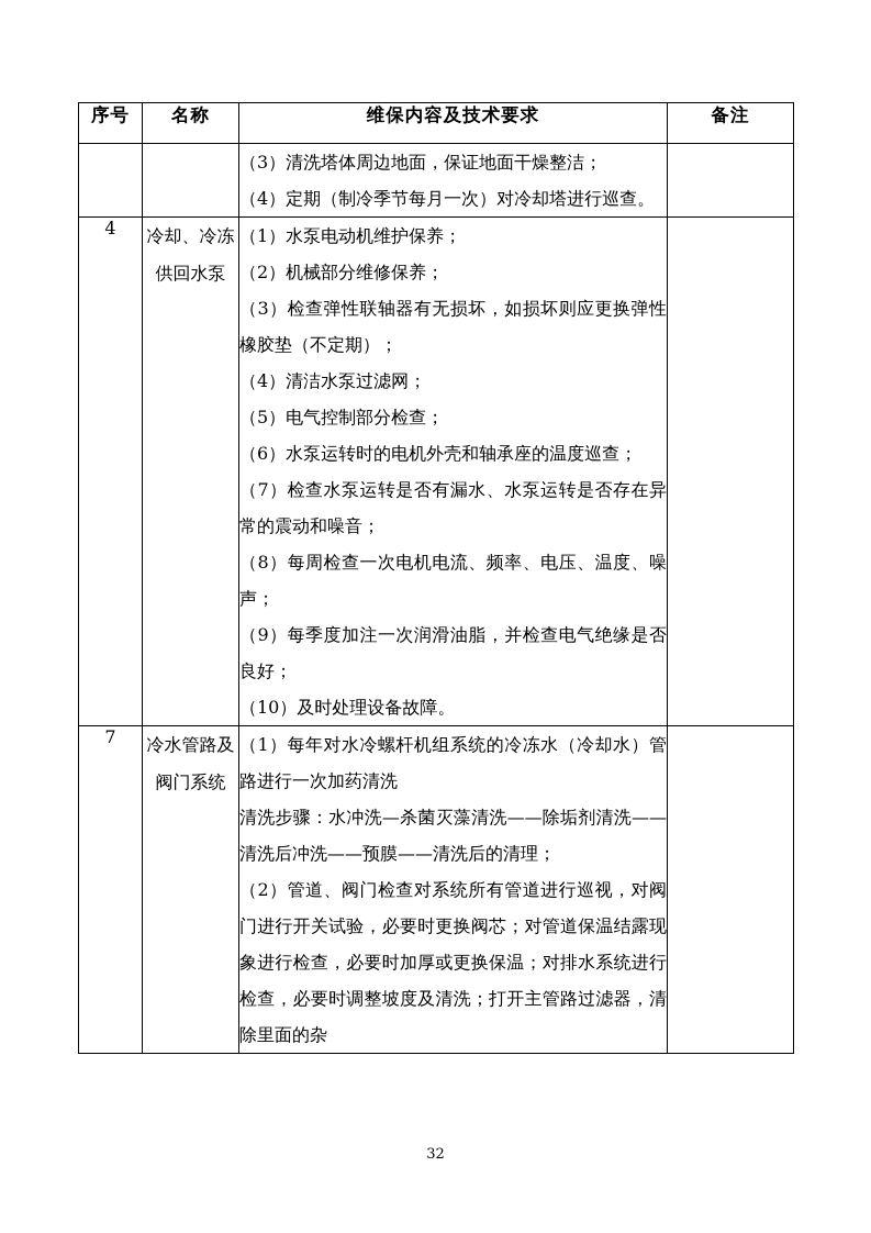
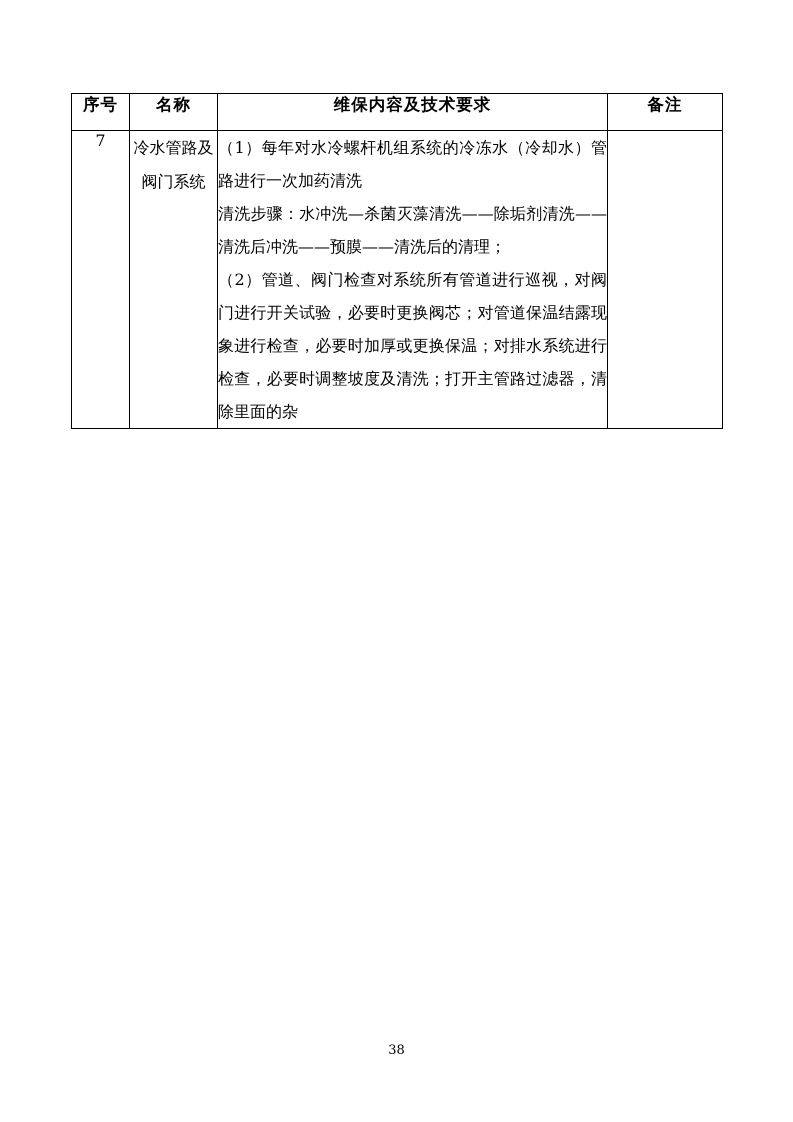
  序号	名称	维保内容及技术要求	备注
- 		（3）清洗塔体周边地面，保证地面干燥整洁； （4）定期（制冷季节每月一次）对冷却塔进行巡查。
- 4	冷却、冷冻供回水泵	（1）水泵电动机维护保养； （2）机械部分维修保养； （3）检查弹性联轴器有无损坏，如损坏则应更换弹性橡胶垫（不定期）； （4）清洁水泵过滤网； （5）电气控制部分检查； （6）水泵运转时的电机外壳和轴承座的温度巡查； （7）检查水泵运转是否有漏水、水泵运转是否存在异常的震动和噪音； （8）每周检查一次电机电流、频率、电压、温度、噪声； （9）每季度加注一次润滑油脂，并检查电气绝缘是否良好； （10）及时处理设备故障。
  7	冷水管路及阀门系统	（1）每年对水冷螺杆机组系统的冷冻水（冷却水）管路进行一次加药清洗 清洗步骤：水冲洗—杀菌灭藻清洗——除垢剂清洗——清洗后冲洗——预膜——清洗后的清理； （2）管道、阀门检查对系统所有管道进行巡视，对阀门进行开关试验，必要时更换阀芯；对管道保温结露现象进行检查，必要时加厚或更换保温；对排水系统进行检查，必要时调整坡度及清洗；打开主管路过滤器，清除里面的杂
- 32
+ 38
